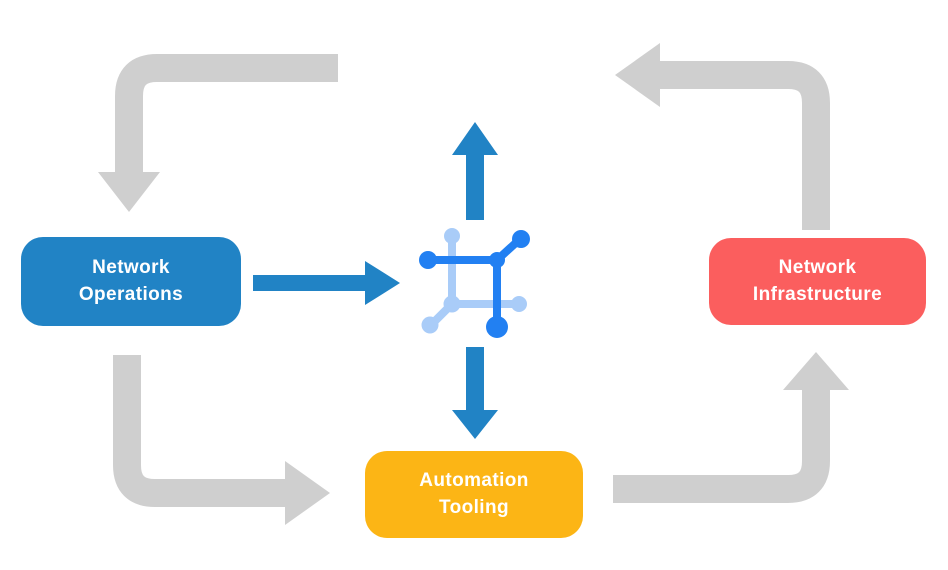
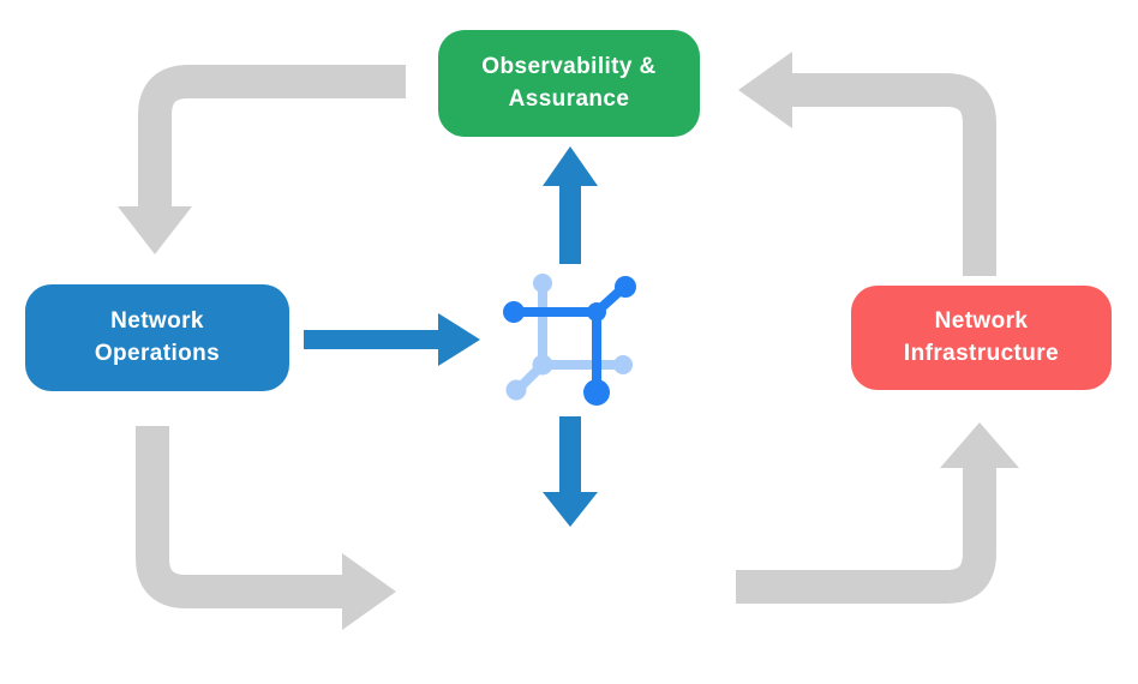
+ Observability &
+ Assurance
  Network
  Operations
  Network
  Infrastructure
- Automation
- Tooling
